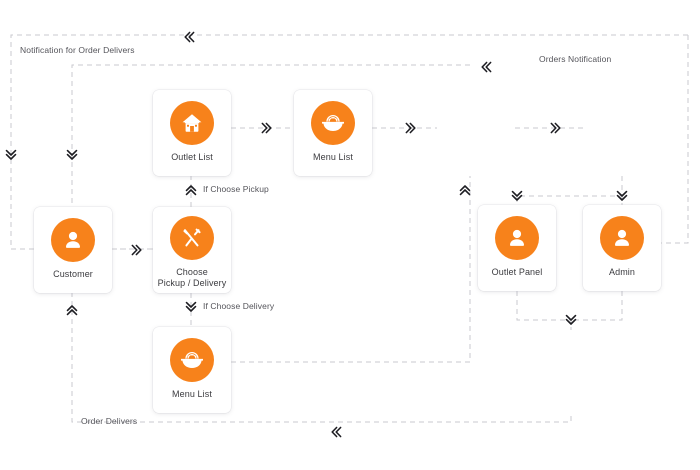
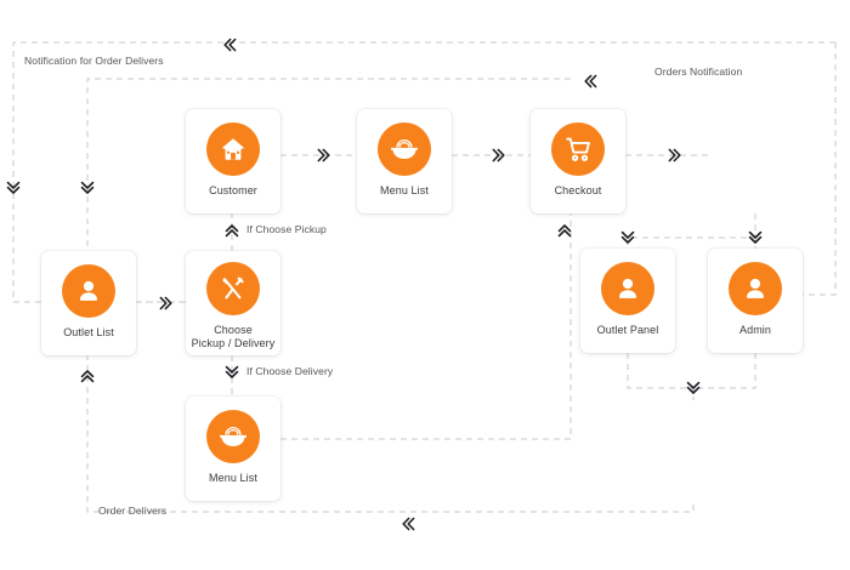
- Outlet List
+ Customer
  Menu List
+ Checkout
- Customer
+ Outlet List
  Choose
  Pickup / Delivery
  Outlet Panel
  Admin
  Menu List
  Notification for Order Delivers
  Orders Notification
  If Choose Pickup
  If Choose Delivery
  Order Delivers
